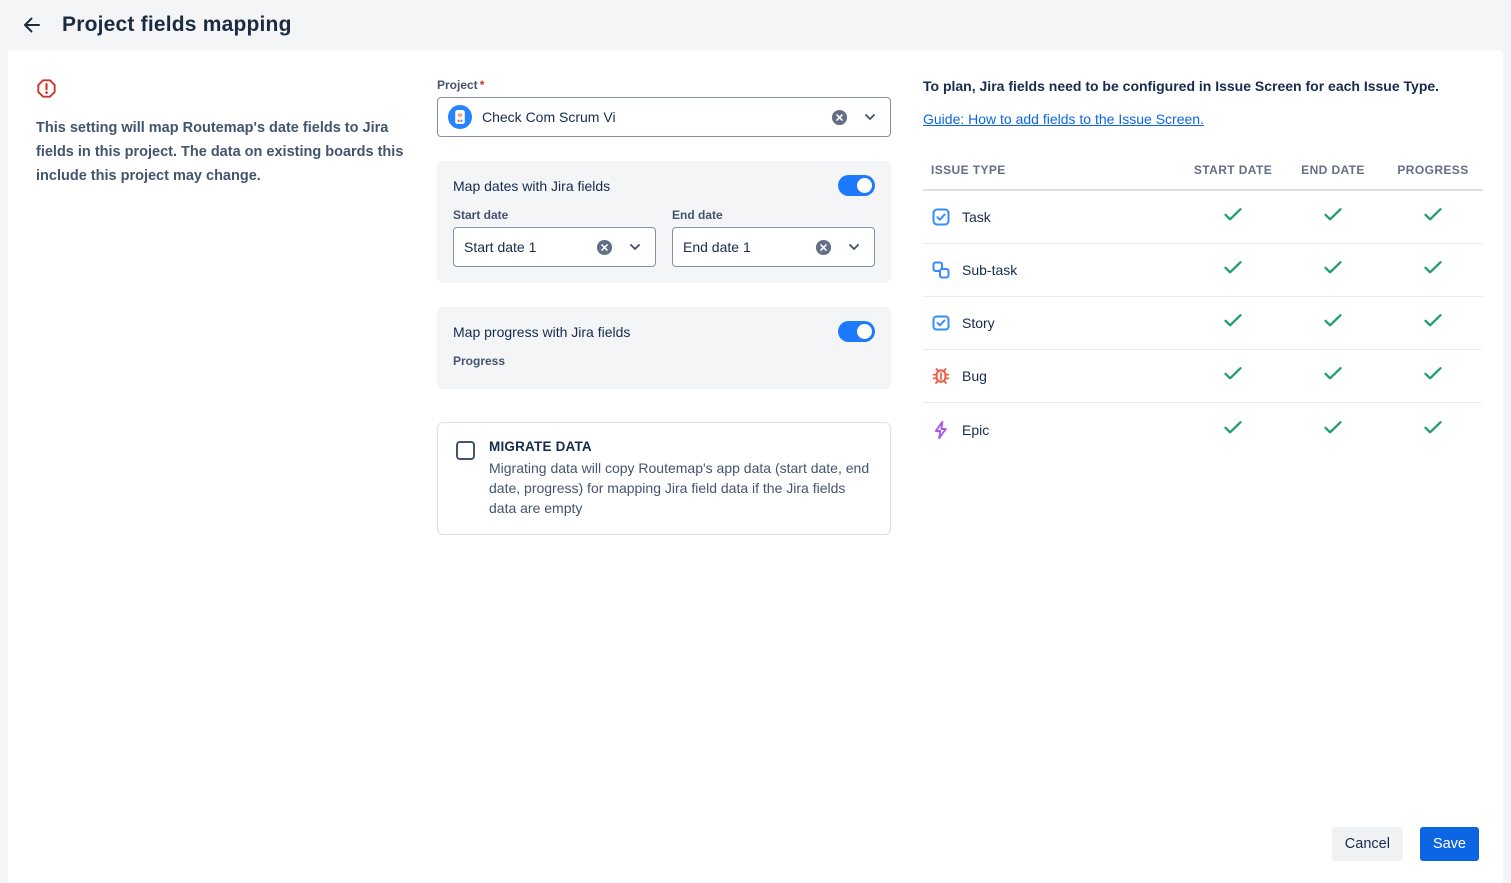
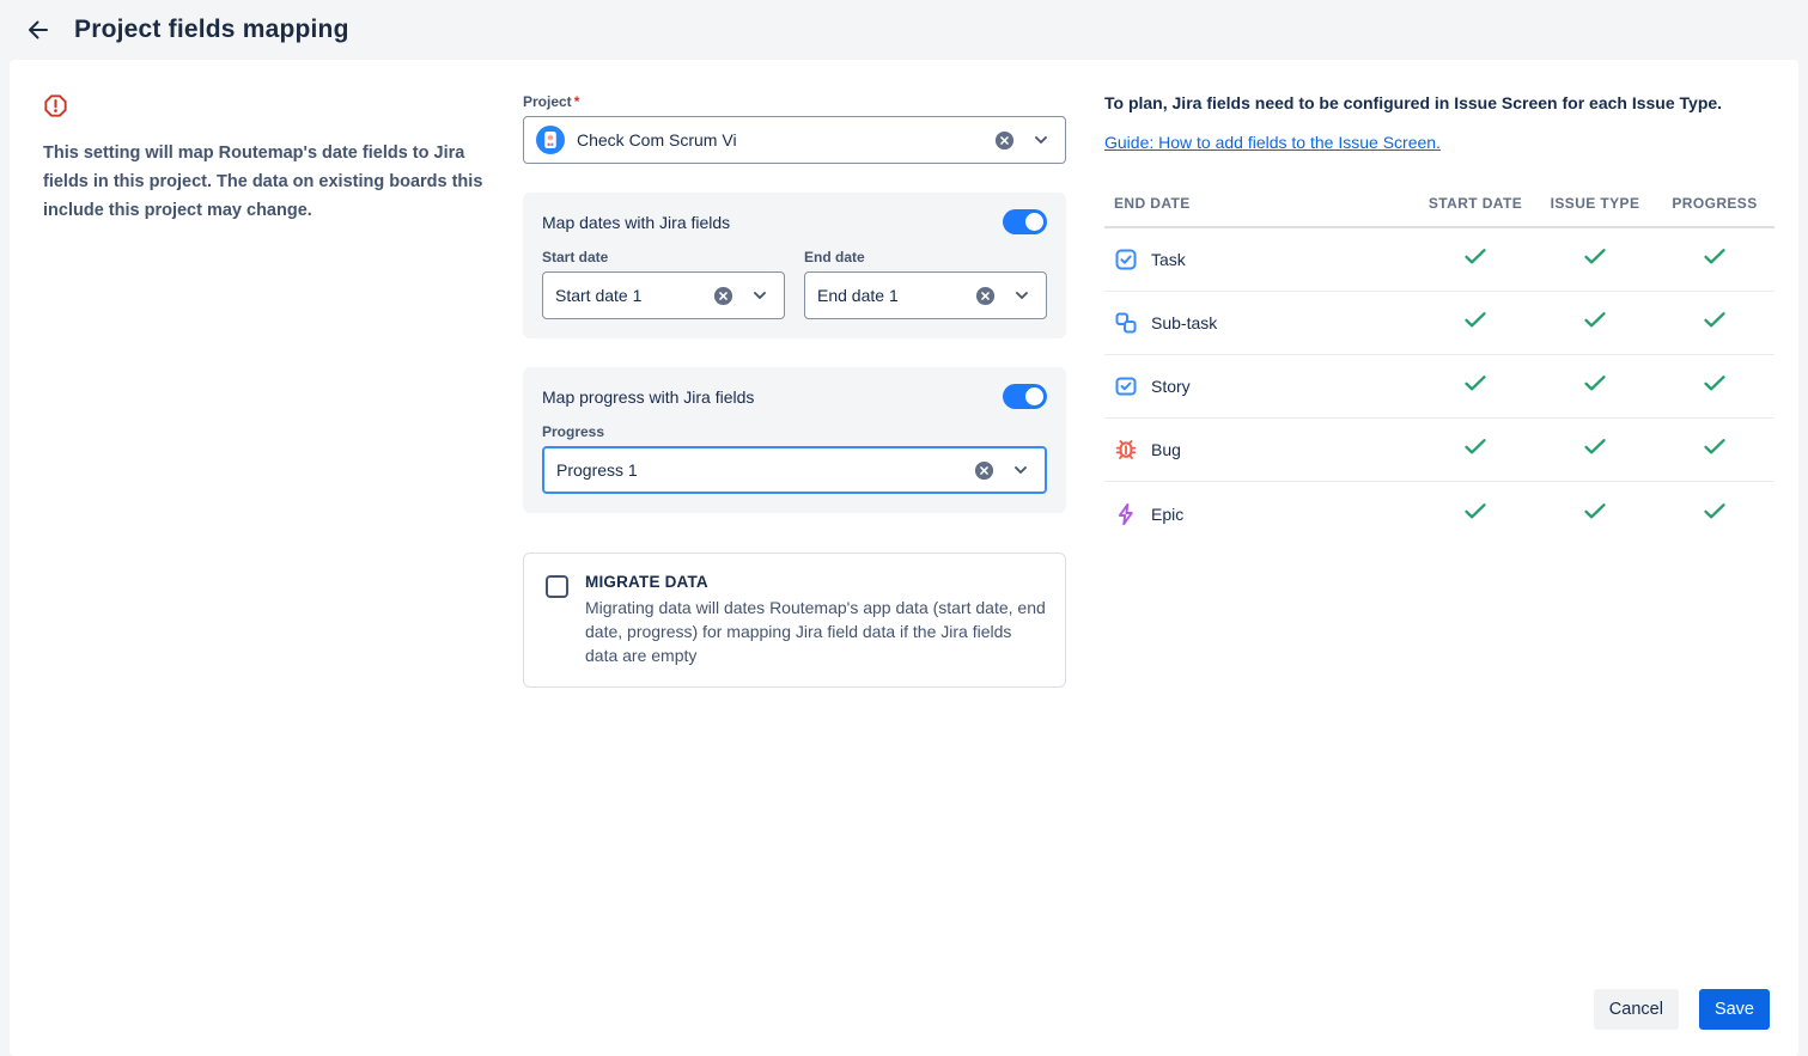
  Project fields mapping
  This setting will map Routemap's date fields to Jira fields in this project. The data on existing boards this include this project may change.
  Project *
  Check Com Scrum Vi
  Map dates with Jira fields
  Start date
  Start date 1
  End date
  End date 1
  Map progress with Jira fields
  Progress
+ Progress 1
  MIGRATE DATA
- Migrating data will copy Routemap's app data (start date, end date, progress) for mapping Jira field data if the Jira fields data are empty
+ Migrating data will dates Routemap's app data (start date, end date, progress) for mapping Jira field data if the Jira fields data are empty
  To plan, Jira fields need to be configured in Issue Screen for each Issue Type.
  Guide: How to add fields to the Issue Screen.
- ISSUE TYPE
+ END DATE
  START DATE
- END DATE
+ ISSUE TYPE
  PROGRESS
  Task
  Sub-task
  Story
  Bug
  Epic
  Cancel
  Save
